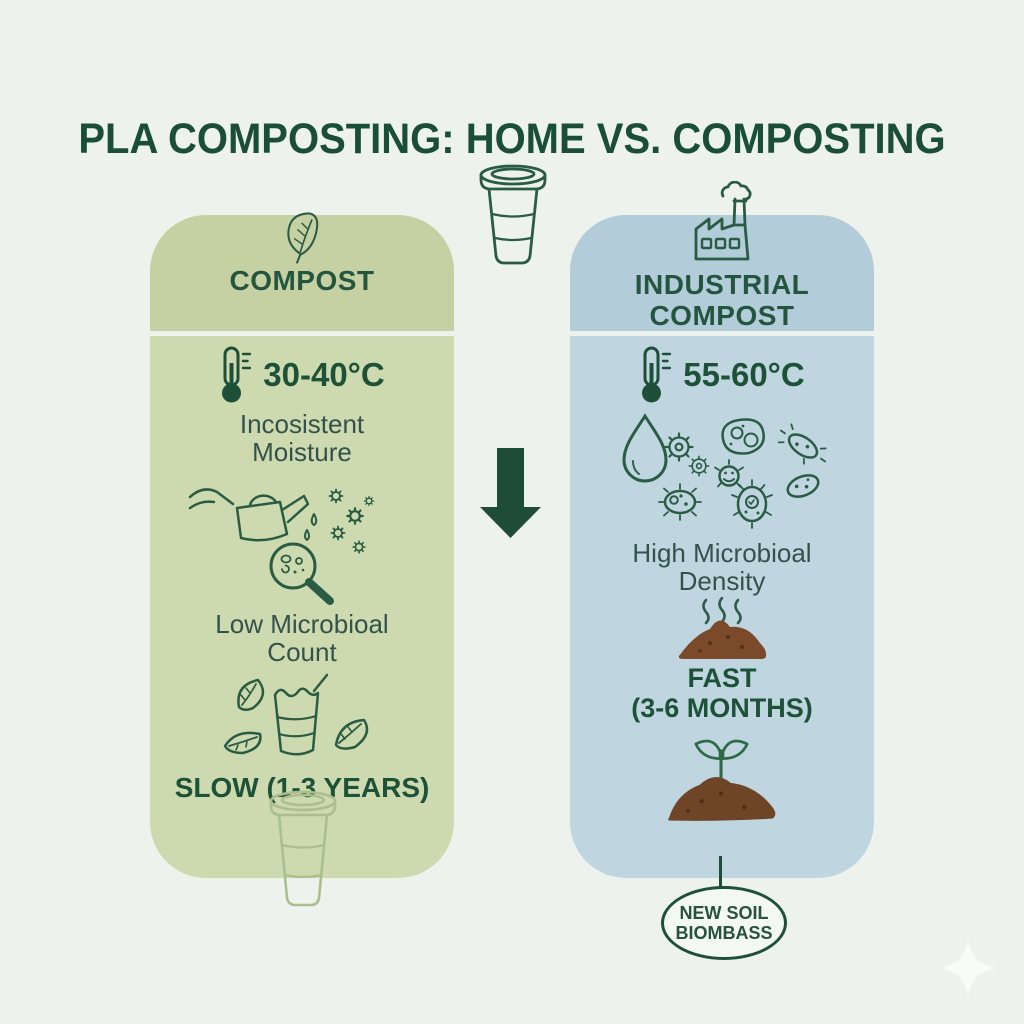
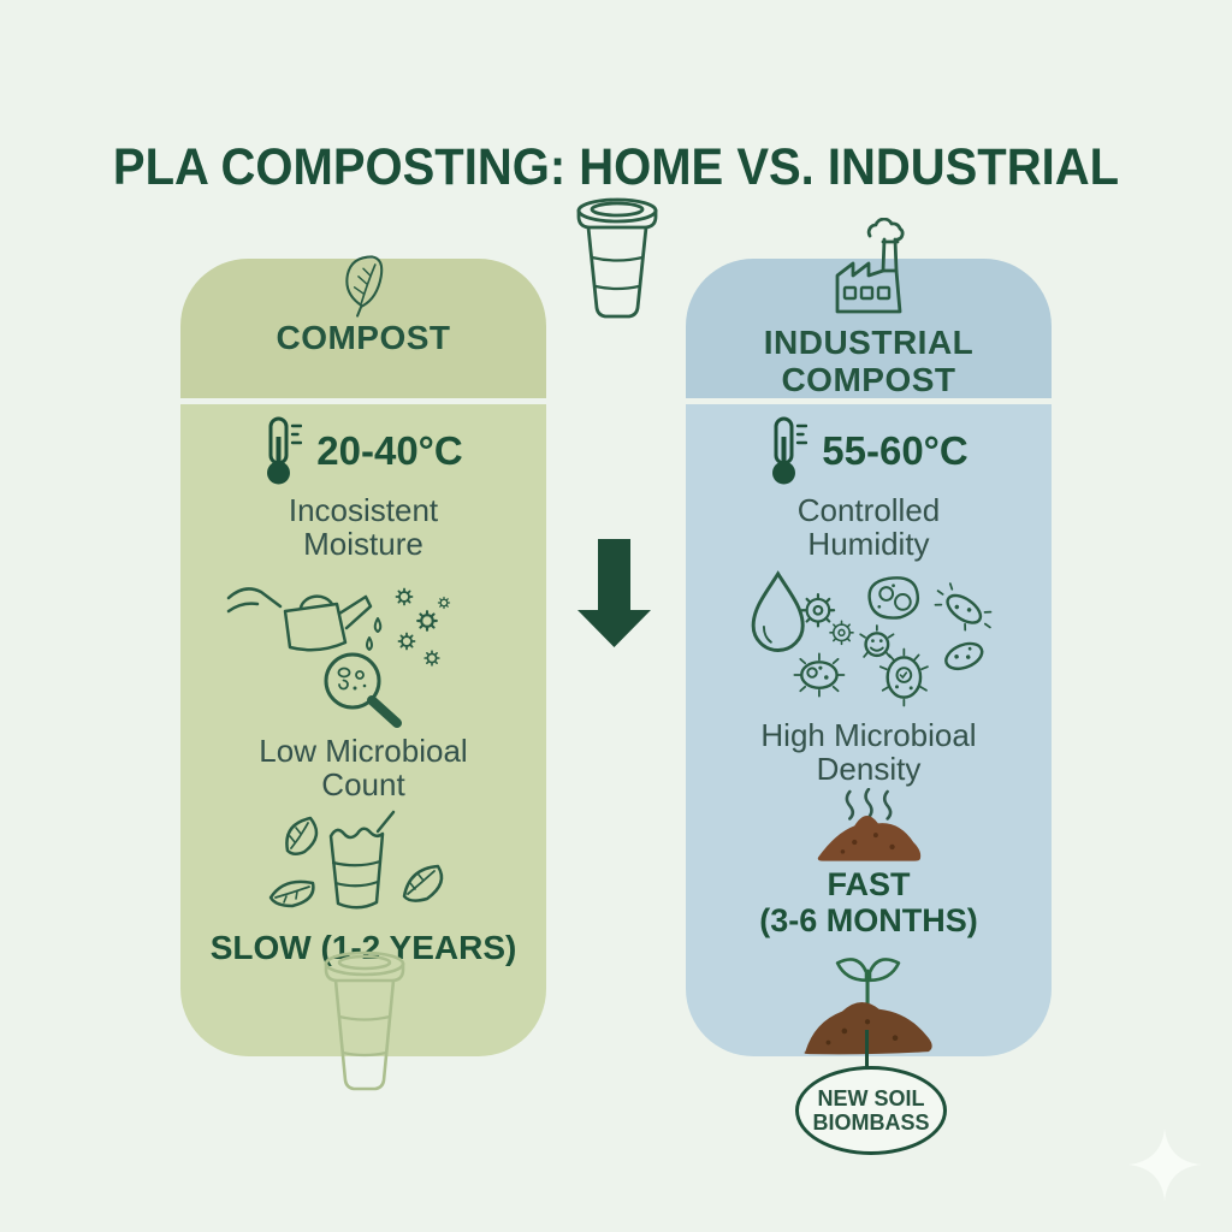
- PLA COMPOSTING: HOME VS. COMPOSTING
+ PLA COMPOSTING: HOME VS. INDUSTRIAL
  COMPOST
- 30-40°C
+ 20-40°C
  Incosistent
  Moisture
  Low Microbioal
  Count
- SLOW (1-3 YEARS)
+ SLOW (1-2 YEARS)
  INDUSTRIAL
  COMPOST
  55-60°C
+ Controlled
+ Humidity
  High Microbioal
  Density
  FAST
  (3-6 MONTHS)
  NEW SOIL
  BIOMBASS
